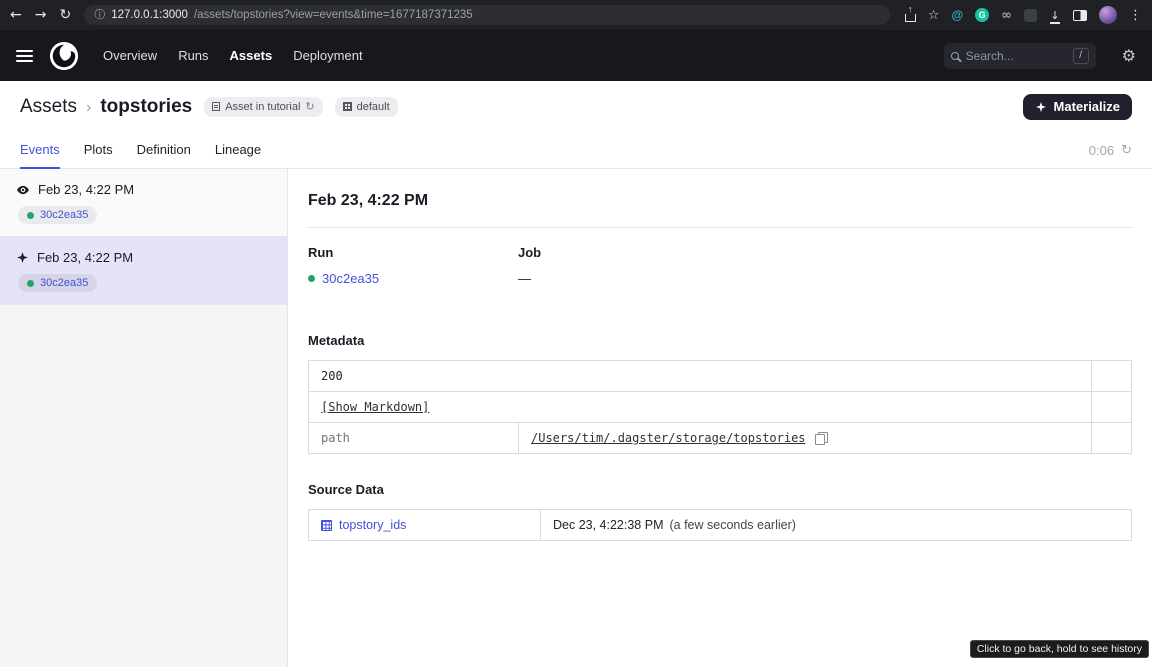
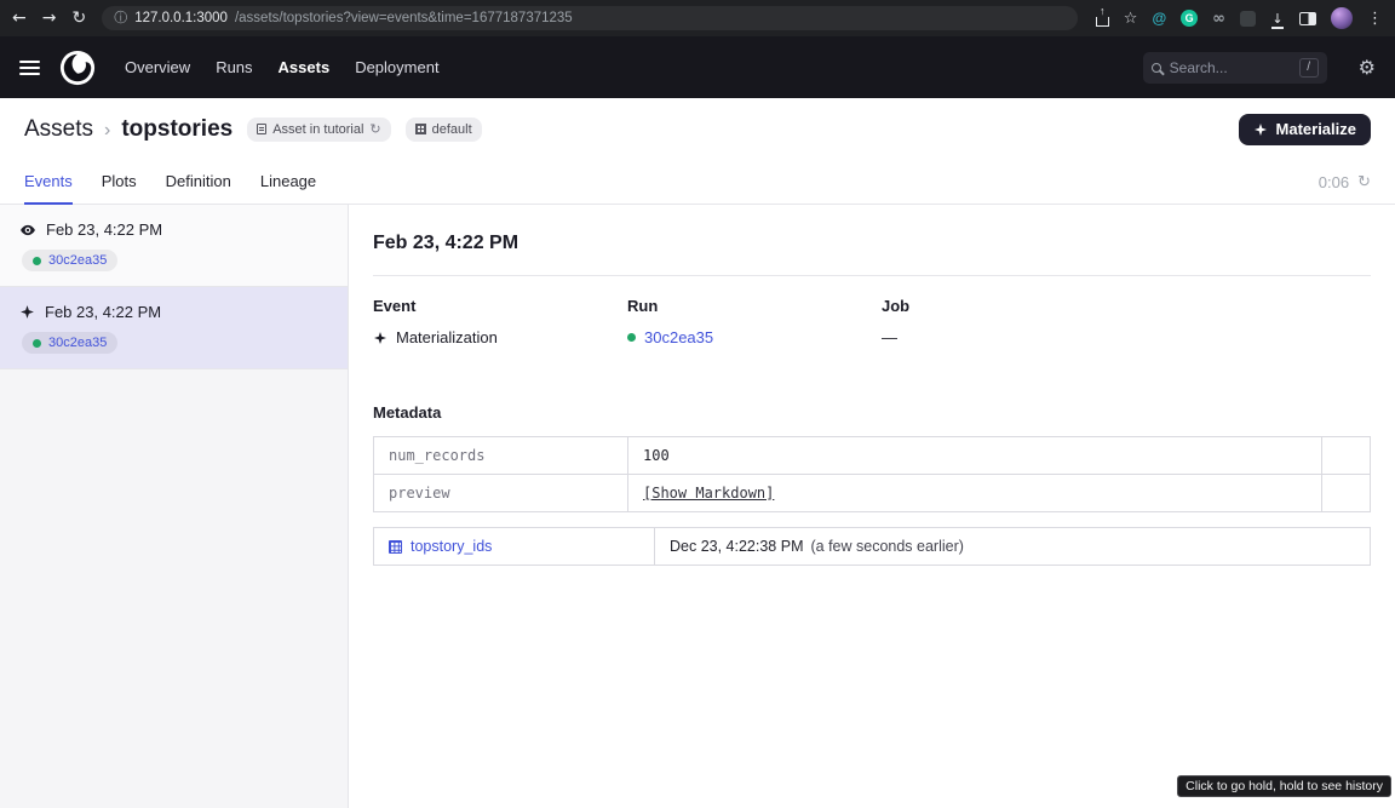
  ←
  →
  ↻
  ⓘ
  127.0.0.1:3000
  /assets/topstories?view=events&time=1677187371235
  ☆
  @
  G
  ∞
  ↓
  ⋮
  Overview
  Runs
  Assets
  Deployment
  Search...
  /
  ⚙
  Assets
  ›
  topstories
  Asset in tutorial
  ↻
  default
  Materialize
  Events
  Plots
  Definition
  Lineage
  0:06
  ↻
  Feb 23, 4:22 PM
  30c2ea35
  Feb 23, 4:22 PM
  30c2ea35
  Feb 23, 4:22 PM
+ Event
+ Materialization
  Run
  30c2ea35
  Job
  —
  Metadata
+ num_records
- 200
+ 100
+ preview
  [Show Markdown]
- path
- /Users/tim/.dagster/storage/topstories
- Source Data
  topstory_ids
  Dec 23, 4:22:38 PM
  (a few seconds earlier)
- Click to go back, hold to see history
+ Click to go hold, hold to see history
